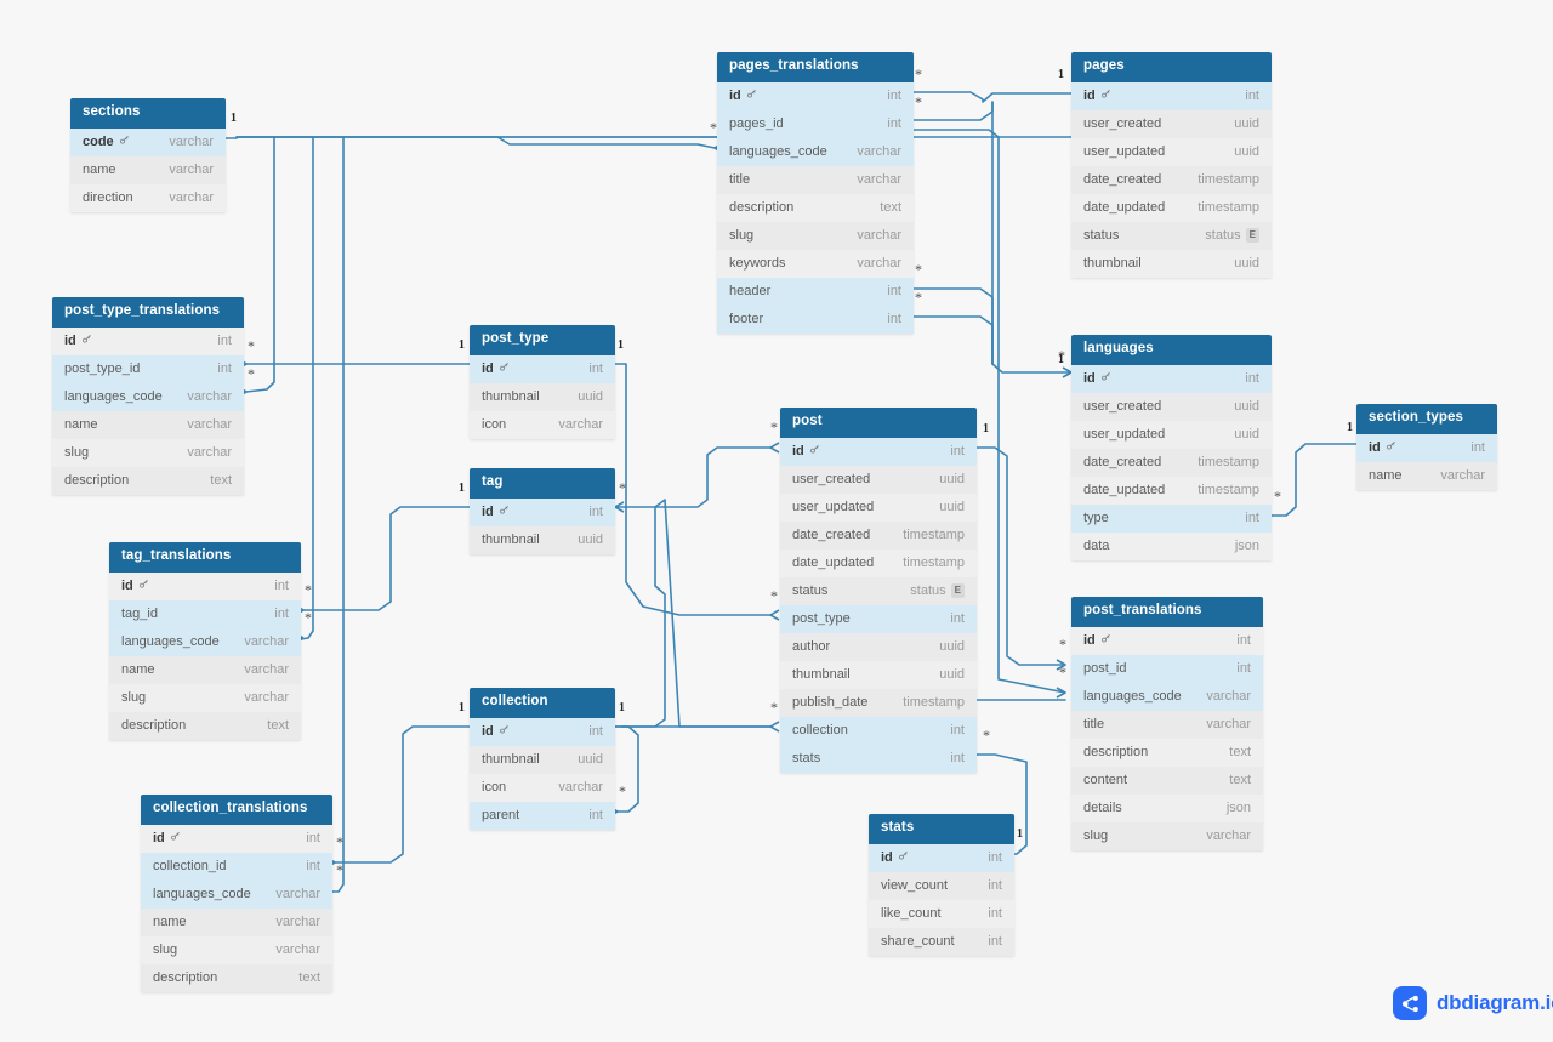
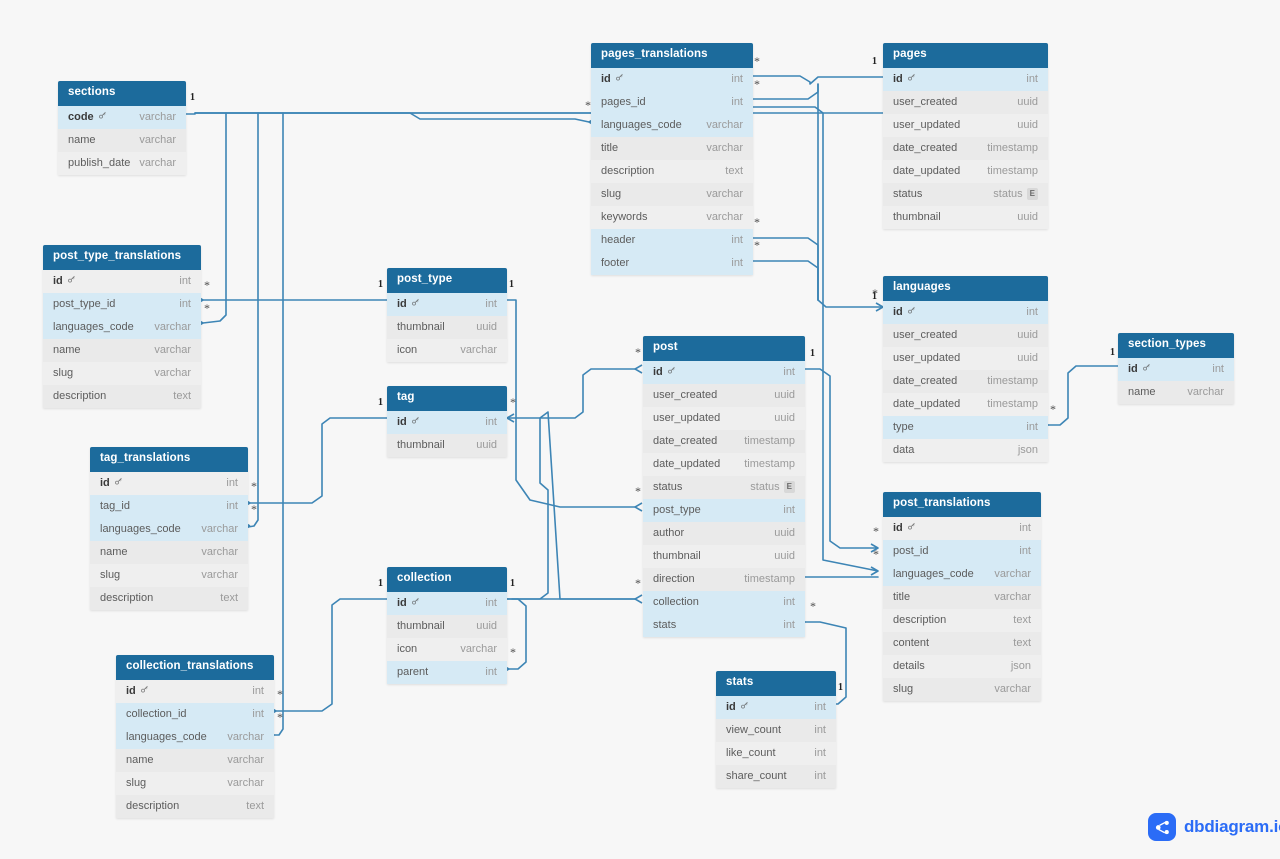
  sections
  code
  varchar
  name
  varchar
- direction
+ publish_date
  varchar
  post_type_translations
  id
  int
  post_type_id
  int
  languages_code
  varchar
  name
  varchar
  slug
  varchar
  description
  text
  tag_translations
  id
  int
  tag_id
  int
  languages_code
  varchar
  name
  varchar
  slug
  varchar
  description
  text
  collection_translations
  id
  int
  collection_id
  int
  languages_code
  varchar
  name
  varchar
  slug
  varchar
  description
  text
  post_type
  id
  int
  thumbnail
  uuid
  icon
  varchar
  tag
  id
  int
  thumbnail
  uuid
  collection
  id
  int
  thumbnail
  uuid
  icon
  varchar
  parent
  int
  pages_translations
  id
  int
  pages_id
  int
  languages_code
  varchar
  title
  varchar
  description
  text
  slug
  varchar
  keywords
  varchar
  header
  int
  footer
  int
  post
  id
  int
  user_created
  uuid
  user_updated
  uuid
  date_created
  timestamp
  date_updated
  timestamp
  status
  status
  E
  post_type
  int
  author
  uuid
  thumbnail
  uuid
- publish_date
+ direction
  timestamp
  collection
  int
  stats
  int
  stats
  id
  int
  view_count
  int
  like_count
  int
  share_count
  int
  pages
  id
  int
  user_created
  uuid
  user_updated
  uuid
  date_created
  timestamp
  date_updated
  timestamp
  status
  status
  E
  thumbnail
  uuid
  languages
  id
  int
  user_created
  uuid
  user_updated
  uuid
  date_created
  timestamp
  date_updated
  timestamp
  type
  int
  data
  json
  post_translations
  id
  int
  post_id
  int
  languages_code
  varchar
  title
  varchar
  description
  text
  content
  text
  details
  json
  slug
  varchar
  section_types
  id
  int
  name
  varchar
  1
  *
  *
  *
  1
  1
  *
  *
  1
  *
  *
  *
  1
  1
  *
  *
  *
  *
  *
  *
  1
  *
  *
  *
  1
  *
  1
  1
  *
  *
  *
  1
  dbdiagram.i
